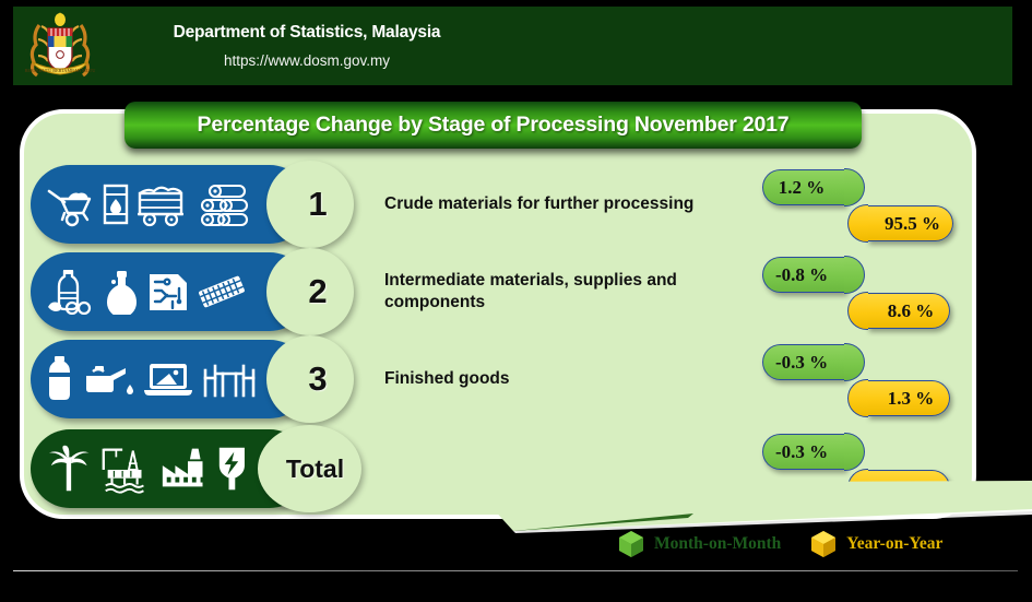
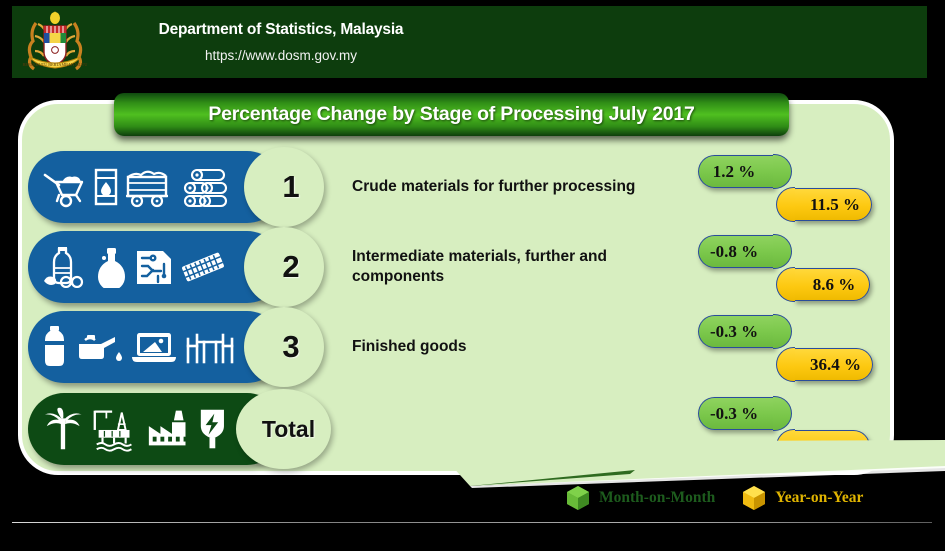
  Department of Statistics, Malaysia
  https://www.dosm.gov.my
- Percentage Change by Stage of Processing November 2017
+ Percentage Change by Stage of Processing July 2017
  1
  Crude materials for further processing
  1.2 %
- 95.5 %
+ 11.5 %
  2
- Intermediate materials, supplies and components
+ Intermediate materials, further and components
  -0.8 %
  8.6 %
  3
  Finished goods
  -0.3 %
- 1.3 %
+ 36.4 %
  Total
  -0.3 %
  Month-on-Month
  Year-on-Year
